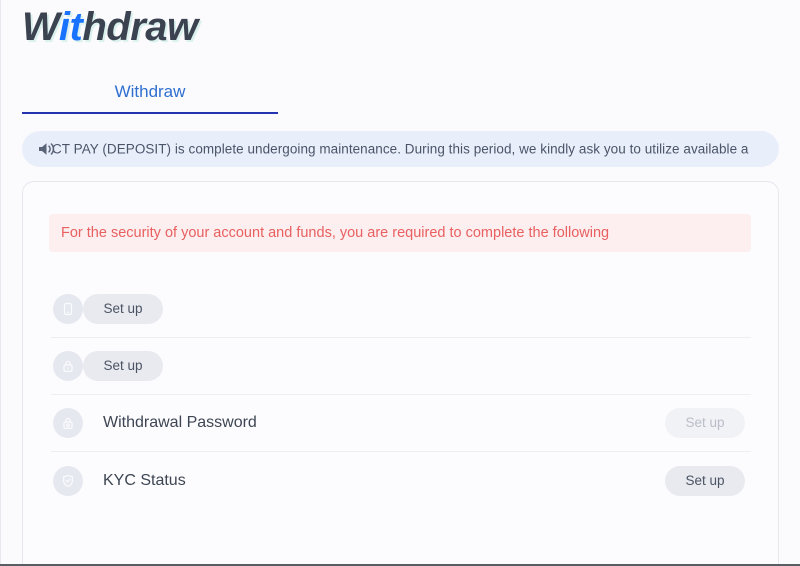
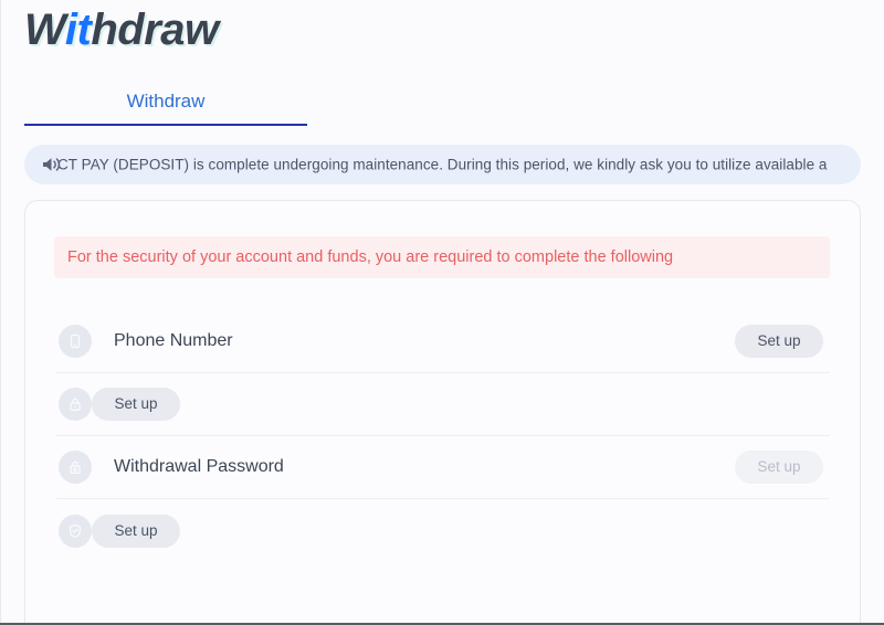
  Withdraw
  Withdraw
  CT PAY (DEPOSIT) is complete undergoing maintenance. During this period, we kindly ask you to utilize available a
  For the security of your account and funds, you are required to complete the following
+ Phone Number
  Set up
  Set up
  Withdrawal Password
  Set up
- KYC Status
  Set up
